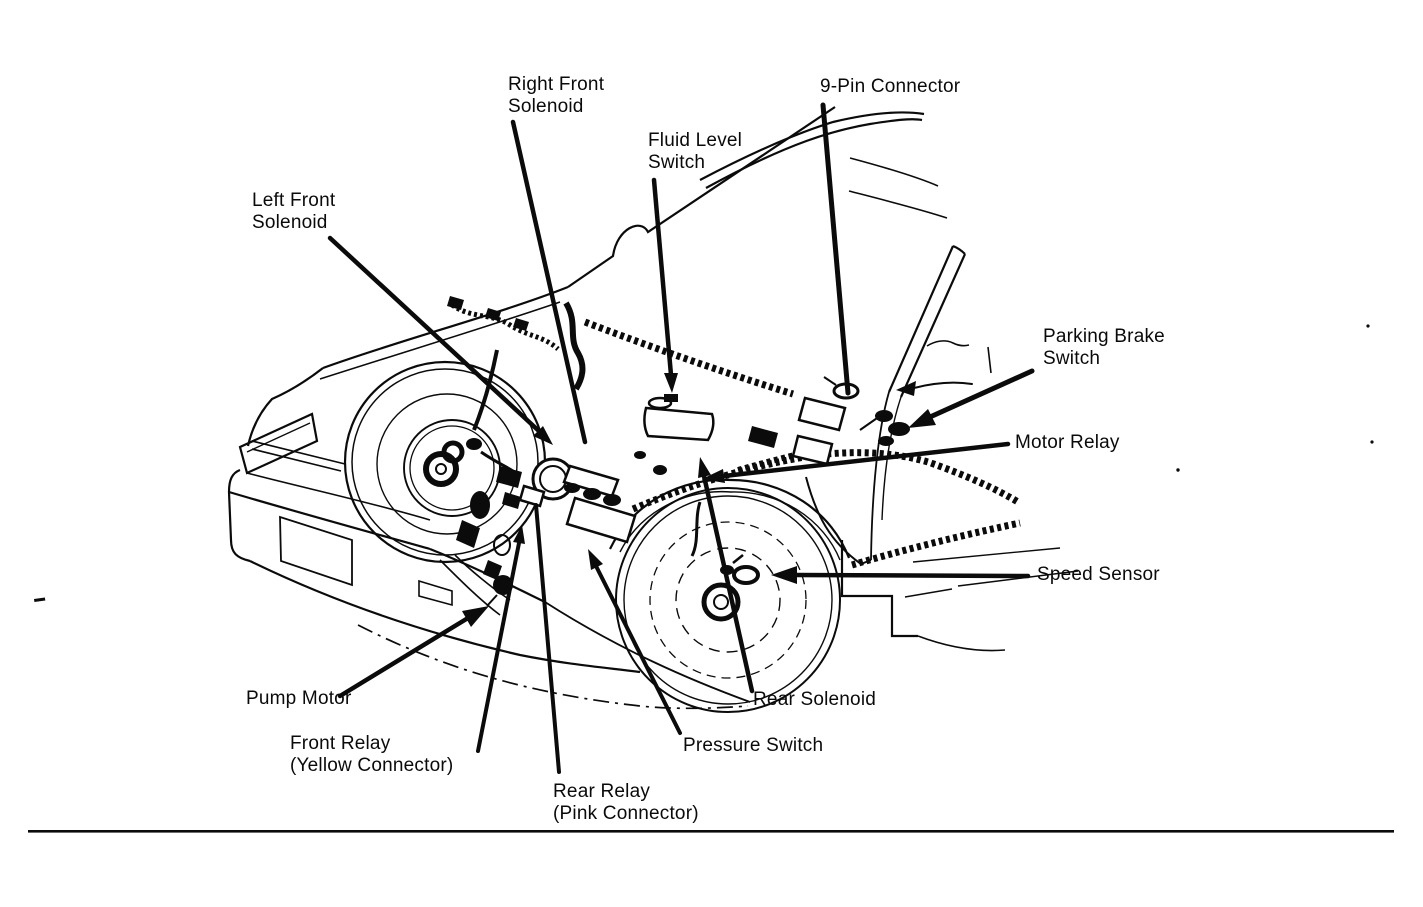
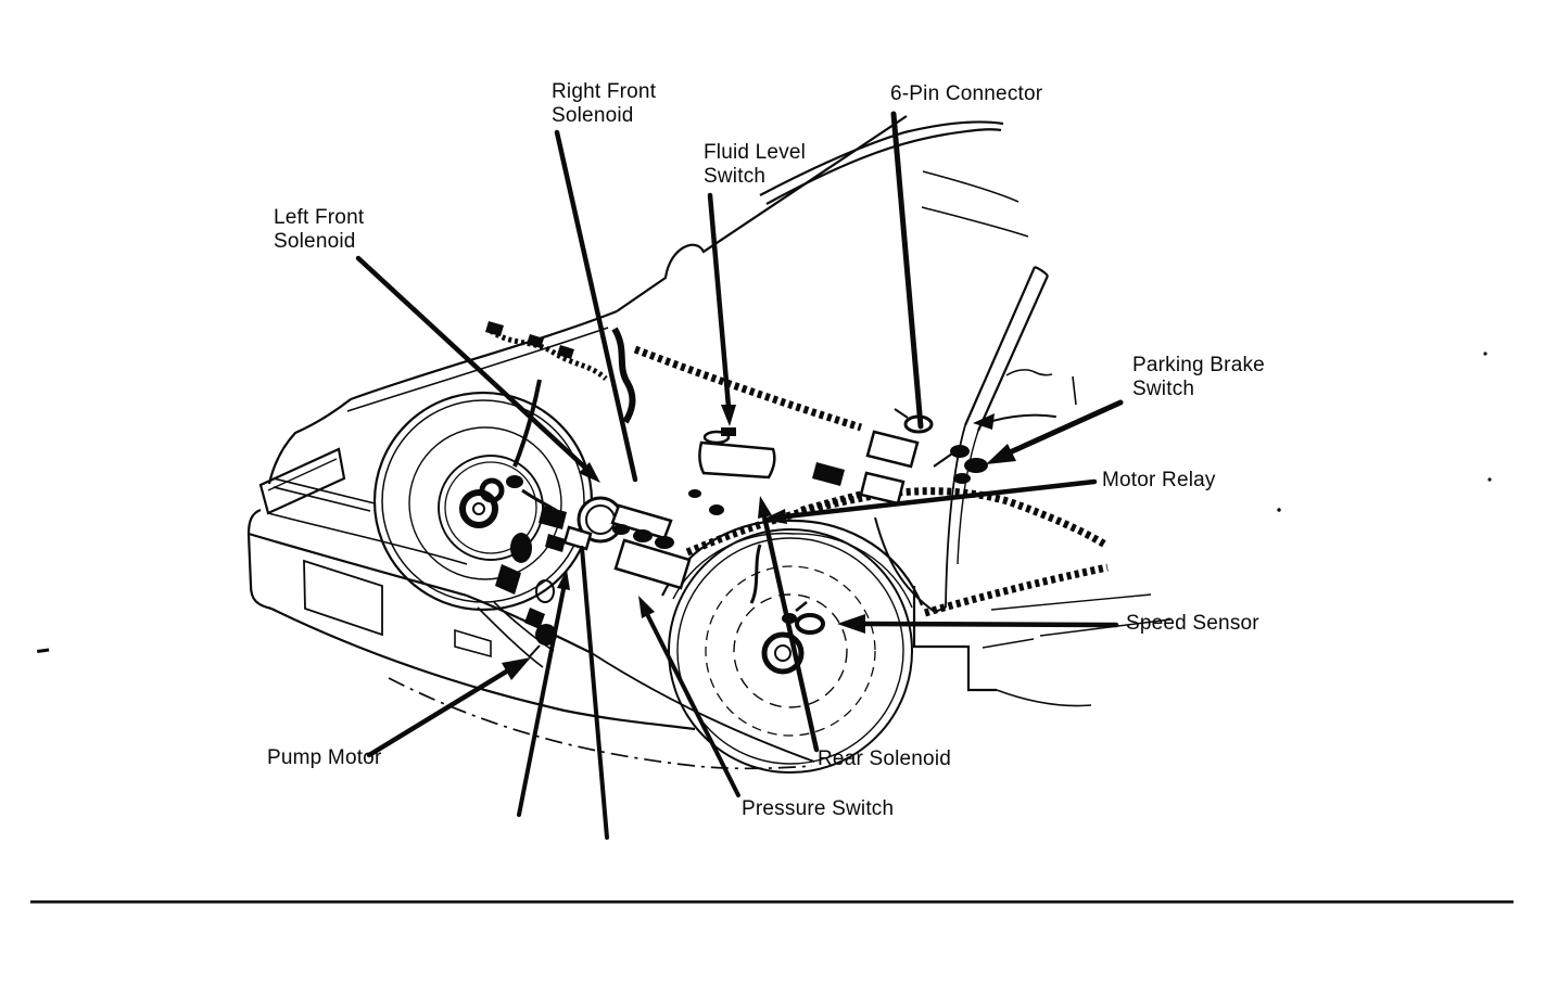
  Right Front
  Solenoid
  Fluid Level
  Switch
- 9-Pin Connector
+ 6-Pin Connector
  Left Front
  Solenoid
  Parking Brake
  Switch
  Motor Relay
  Speed Sensor
  Pump Motor
- Front Relay
- (Yellow Connector)
- Rear Relay
- (Pink Connector)
  Pressure Switch
  Rear Solenoid
